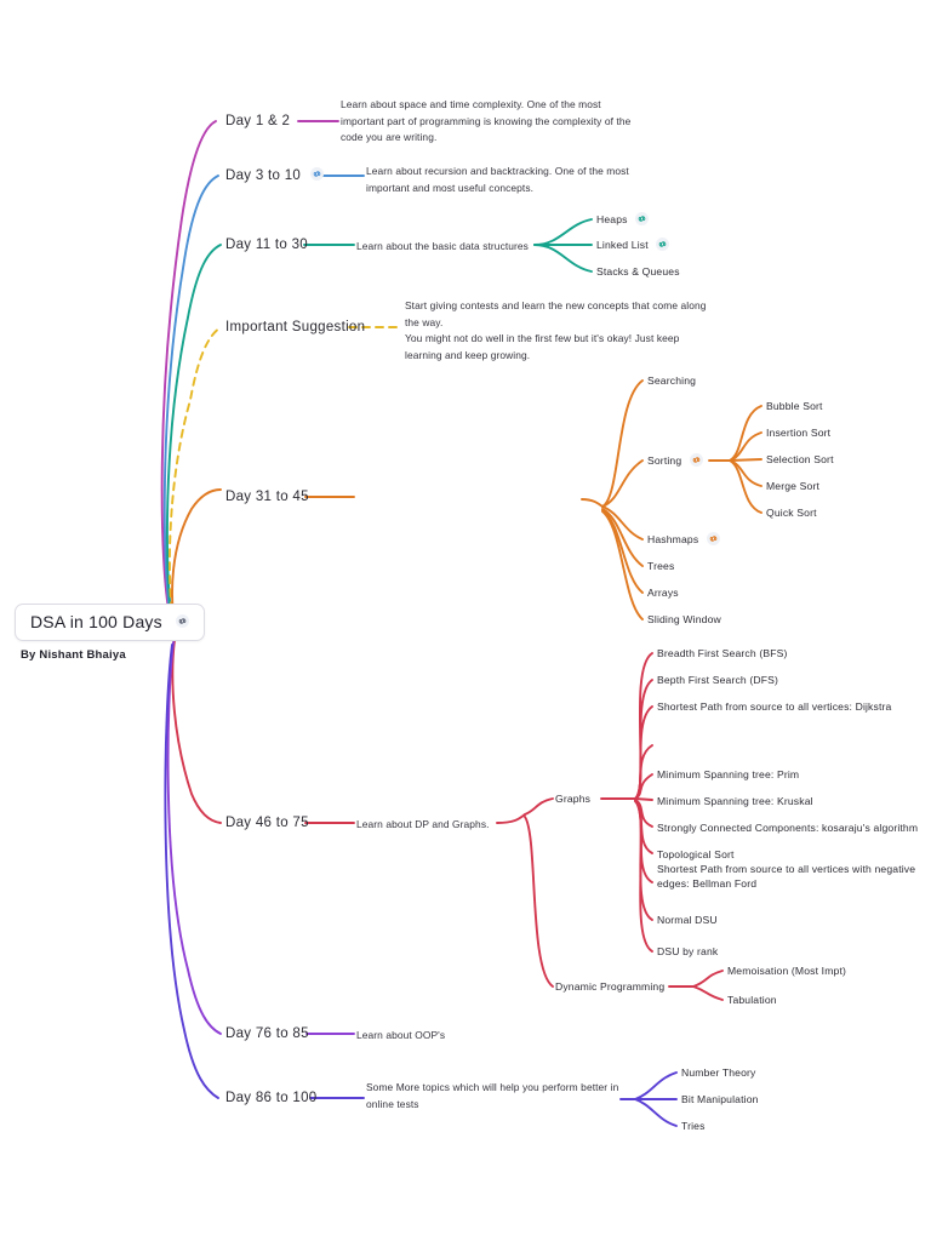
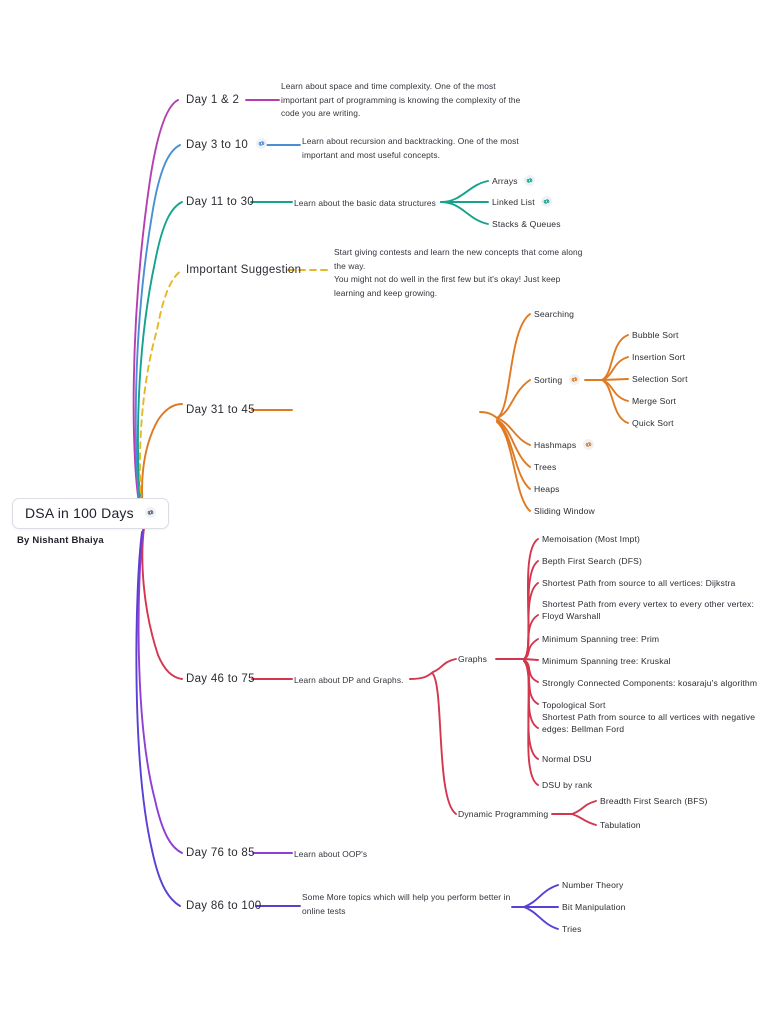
  DSA in 100 Days
  By Nishant Bhaiya
  Day 1 & 2
  Learn about space and time complexity. One of the most important part of programming is knowing the complexity of the code you are writing.
  Day 3 to 10
  Learn about recursion and backtracking. One of the most important and most useful concepts.
  Day 11 to 30
  Learn about the basic data structures
- Heaps
+ Arrays
  Linked List
  Stacks & Queues
  Important Suggestion
  Start giving contests and learn the new concepts that come along the way.
  You might not do well in the first few but it's okay! Just keep learning and keep growing.
  Day 31 to 45
  Searching
  Sorting
  Hashmaps
  Trees
- Arrays
+ Heaps
  Sliding Window
  Bubble Sort
  Insertion Sort
  Selection Sort
  Merge Sort
  Quick Sort
  Day 46 to 75
  Learn about DP and Graphs.
  Graphs
  Dynamic Programming
- Breadth First Search (BFS)
+ Memoisation (Most Impt)
  Bepth First Search (DFS)
  Shortest Path from source to all vertices: Dijkstra
+ Shortest Path from every vertex to every other vertex: Floyd Warshall
  Minimum Spanning tree: Prim
  Minimum Spanning tree: Kruskal
  Strongly Connected Components: kosaraju's algorithm
  Topological Sort
  Shortest Path from source to all vertices with negative edges: Bellman Ford
  Normal DSU
  DSU by rank
- Memoisation (Most Impt)
+ Breadth First Search (BFS)
  Tabulation
  Day 76 to 85
  Learn about OOP's
  Day 86 to 100
  Some More topics which will help you perform better in online tests
  Number Theory
  Bit Manipulation
  Tries
